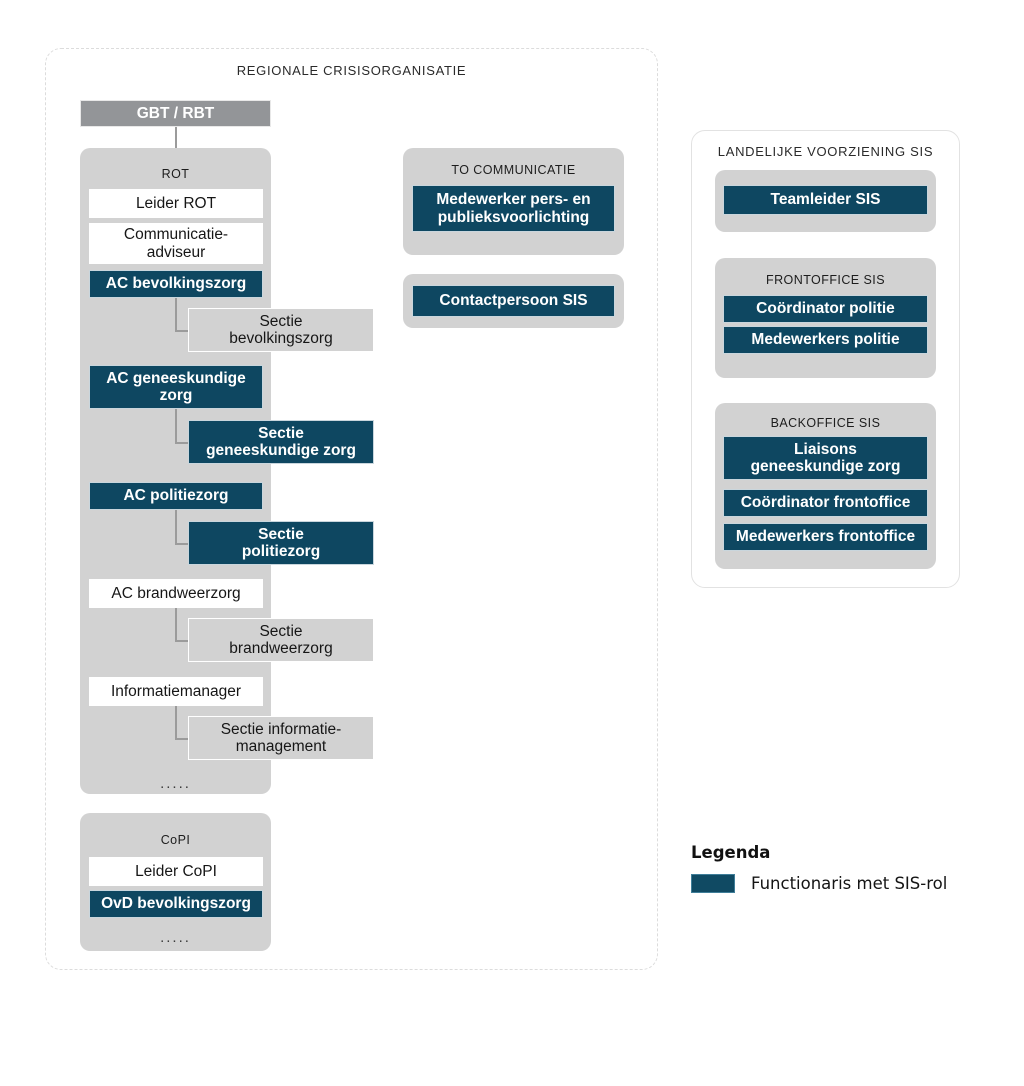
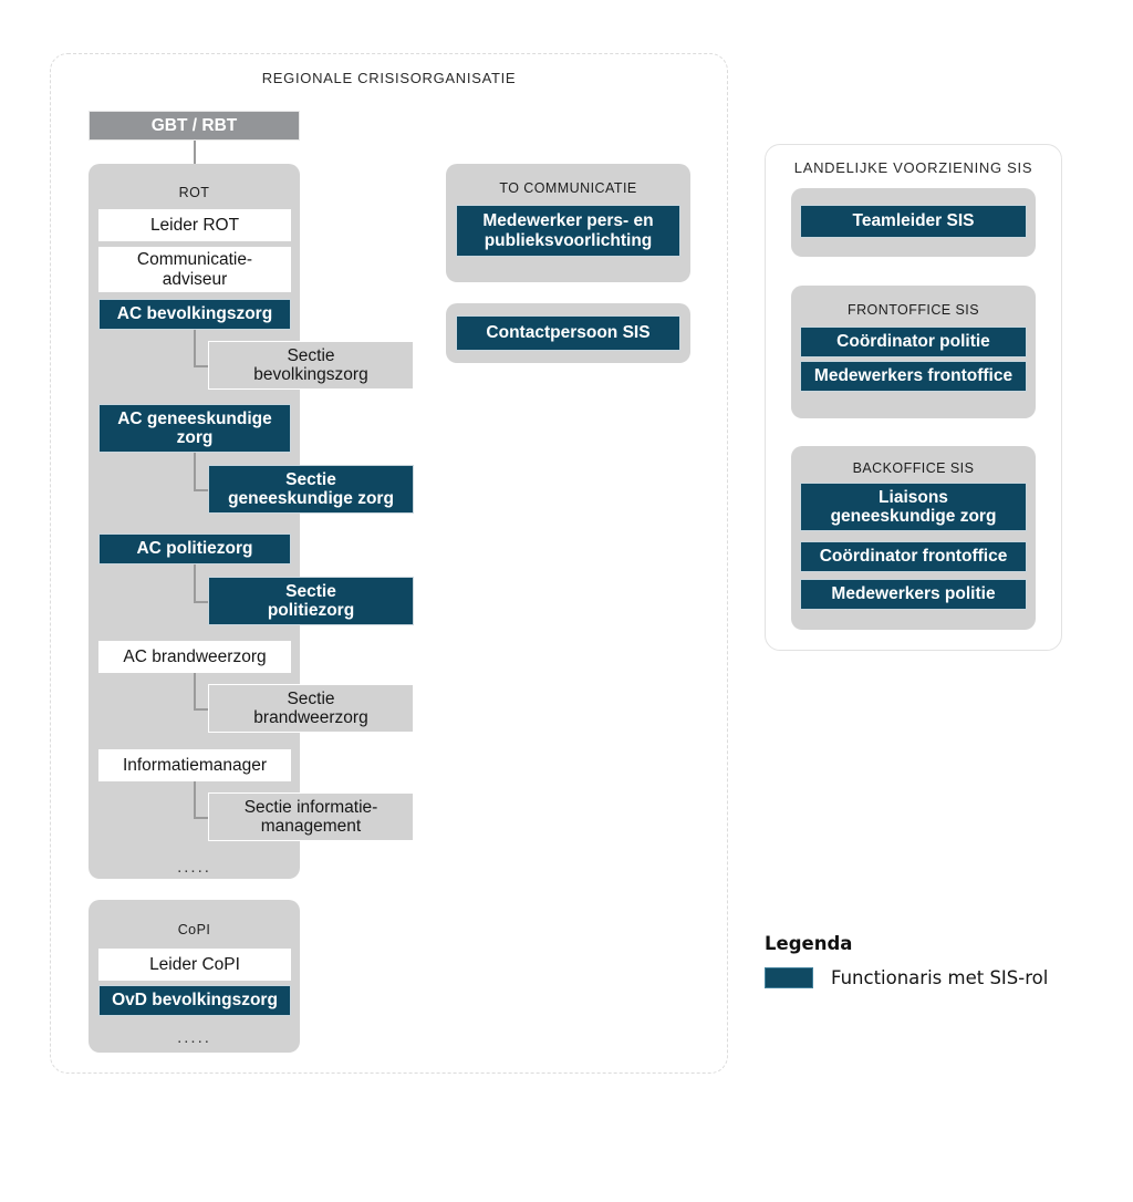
  REGIONALE CRISISORGANISATIE
  GBT / RBT
  ROT
  Leider ROT
  Communicatie-
  adviseur
  AC bevolkingszorg
  Sectie
  bevolkingszorg
  AC geneeskundige
  zorg
  Sectie
  geneeskundige zorg
  AC politiezorg
  Sectie
  politiezorg
  AC brandweerzorg
  Sectie
  brandweerzorg
  Informatiemanager
  Sectie informatie-
  management
  .....
  CoPI
  Leider CoPI
  OvD bevolkingszorg
  .....
  TO COMMUNICATIE
  Medewerker pers- en
  publieksvoorlichting
  Contactpersoon SIS
  LANDELIJKE VOORZIENING SIS
  Teamleider SIS
  FRONTOFFICE SIS
  Coördinator politie
- Medewerkers politie
+ Medewerkers frontoffice
  BACKOFFICE SIS
  Liaisons
  geneeskundige zorg
  Coördinator frontoffice
- Medewerkers frontoffice
+ Medewerkers politie
  Legenda
  Functionaris met SIS-rol
